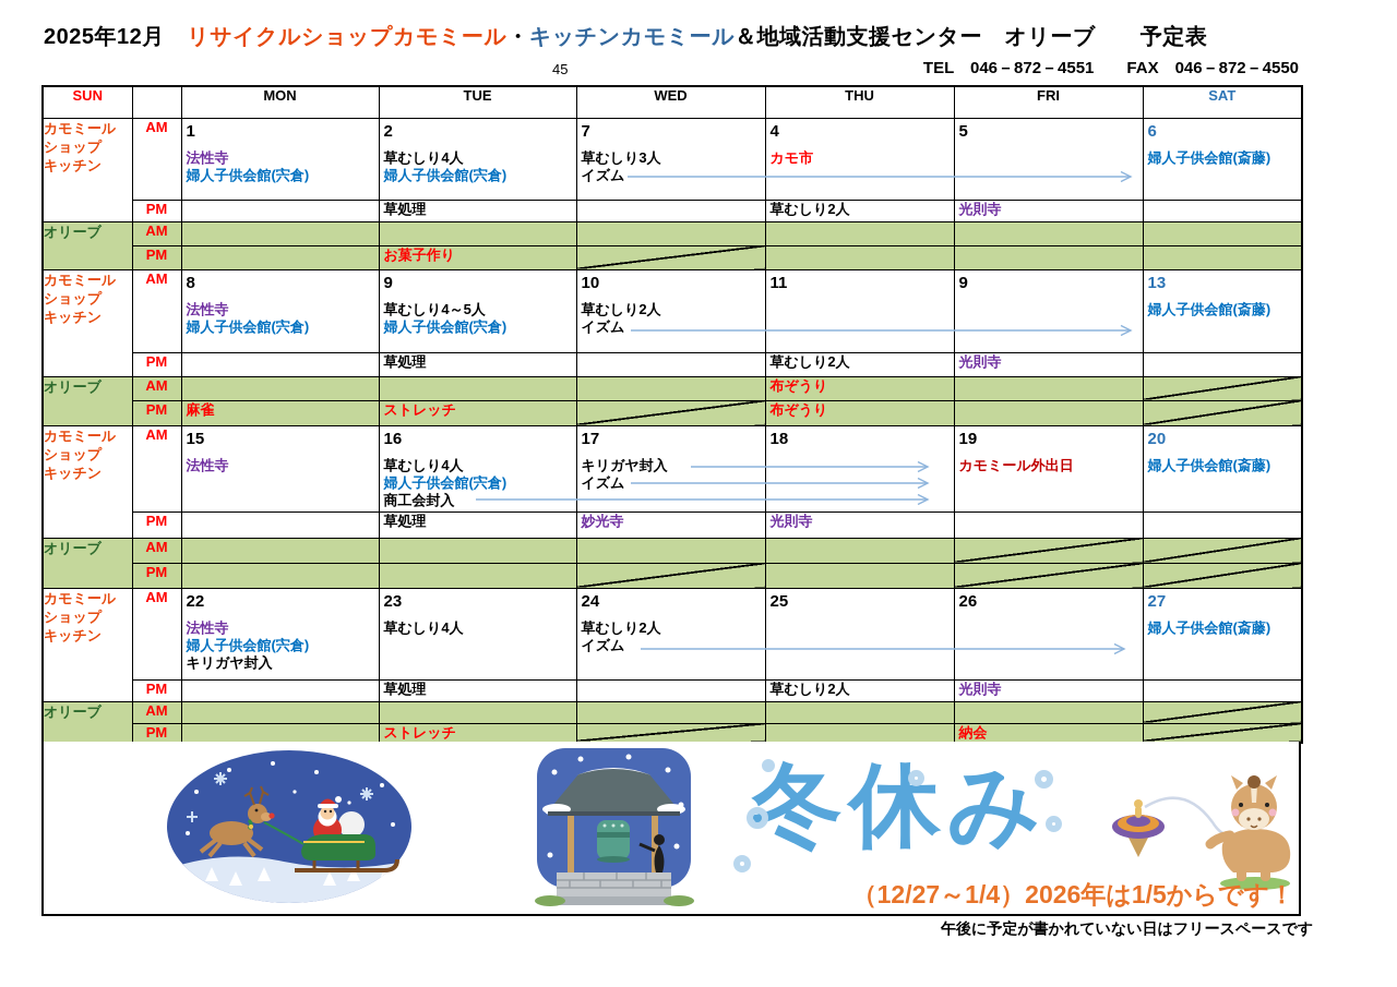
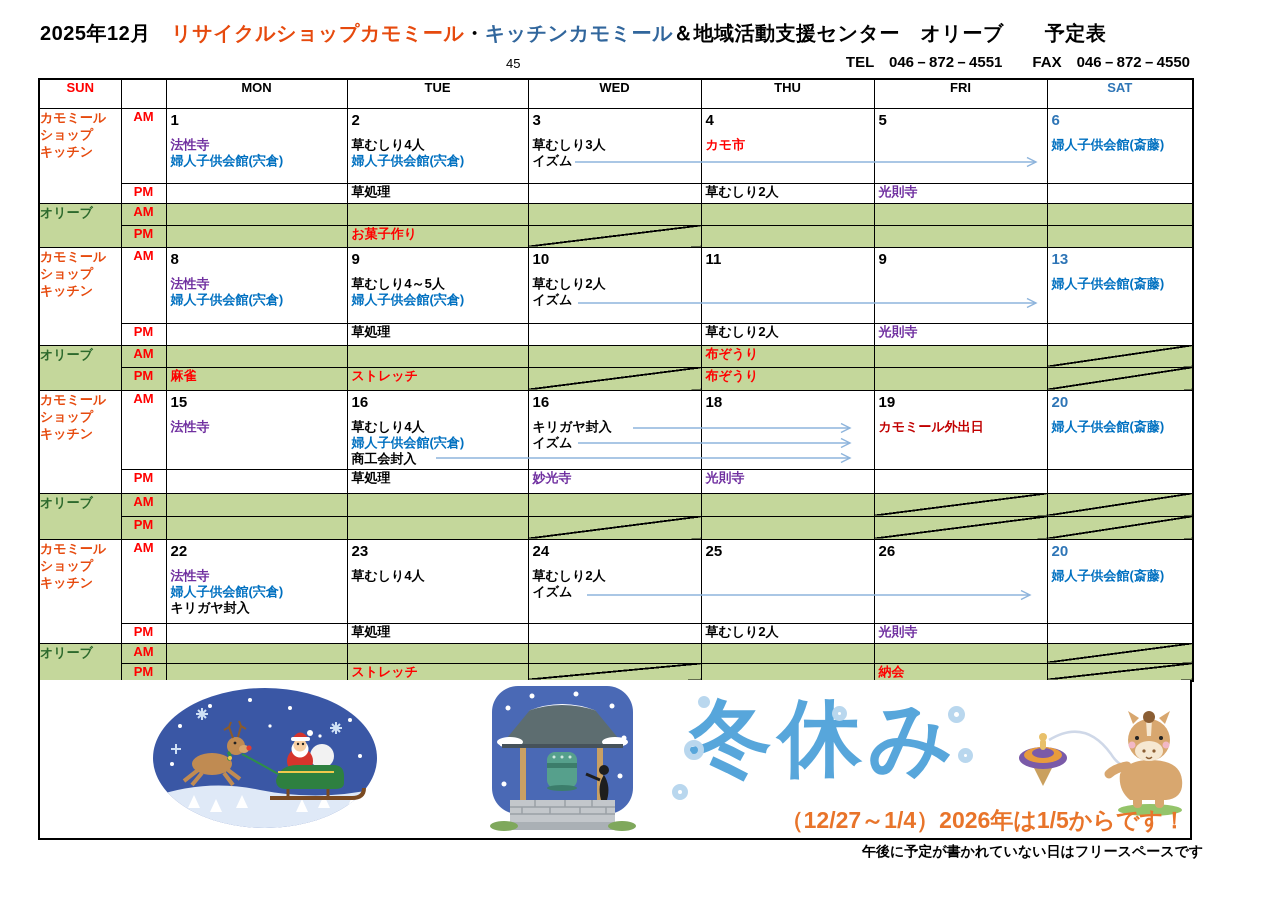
  2025年12月 リサイクルショップカモミール・キッチンカモミール＆地域活動支援センター オリーブ 予定表
  45
  TEL 046－872－4551 FAX 046－872－4550
  SUN		MON	TUE	WED	THU	FRI	SAT
- カモミールショップキッチン	AM	1法性寺婦人子供会館(宍倉)	2草むしり4人婦人子供会館(宍倉)	7草むしり3人イズム	4カモ市	5	6婦人子供会館(斎藤)
+ カモミールショップキッチン	AM	1法性寺婦人子供会館(宍倉)	2草むしり4人婦人子供会館(宍倉)	3草むしり3人イズム	4カモ市	5	6婦人子供会館(斎藤)
  PM		草処理		草むしり2人	光則寺
  オリーブ	AM
  PM		お菓子作り
  カモミールショップキッチン	AM	8法性寺婦人子供会館(宍倉)	9草むしり4～5人婦人子供会館(宍倉)	10草むしり2人イズム	11	9	13婦人子供会館(斎藤)
  PM		草処理		草むしり2人	光則寺
  オリーブ	AM				布ぞうり
  PM	麻雀	ストレッチ		布ぞうり
- カモミールショップキッチン	AM	15法性寺	16草むしり4人婦人子供会館(宍倉)商工会封入	17キリガヤ封入イズム	18	19カモミール外出日	20婦人子供会館(斎藤)
+ カモミールショップキッチン	AM	15法性寺	16草むしり4人婦人子供会館(宍倉)商工会封入	16キリガヤ封入イズム	18	19カモミール外出日	20婦人子供会館(斎藤)
  PM		草処理	妙光寺	光則寺
  オリーブ	AM
  PM
- カモミールショップキッチン	AM	22法性寺婦人子供会館(宍倉)キリガヤ封入	23草むしり4人	24草むしり2人イズム	25	26	27婦人子供会館(斎藤)
+ カモミールショップキッチン	AM	22法性寺婦人子供会館(宍倉)キリガヤ封入	23草むしり4人	24草むしり2人イズム	25	26	20婦人子供会館(斎藤)
  PM		草処理		草むしり2人	光則寺
  オリーブ	AM
  PM		ストレッチ			納会
  冬休み
  （12/27～1/4）2026年は1/5からです！
  午後に予定が書かれていない日はフリースペースです
